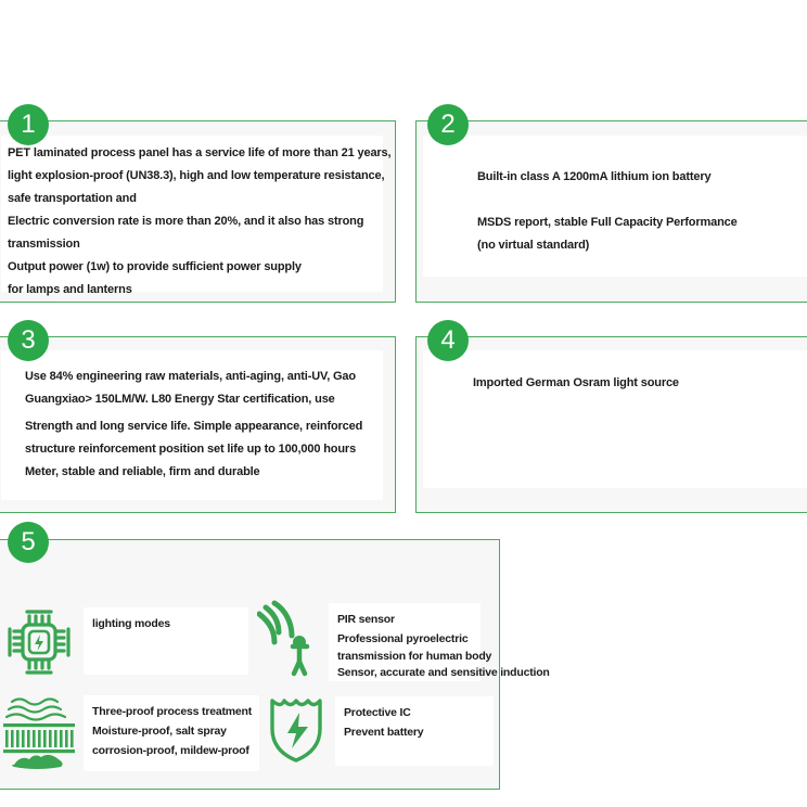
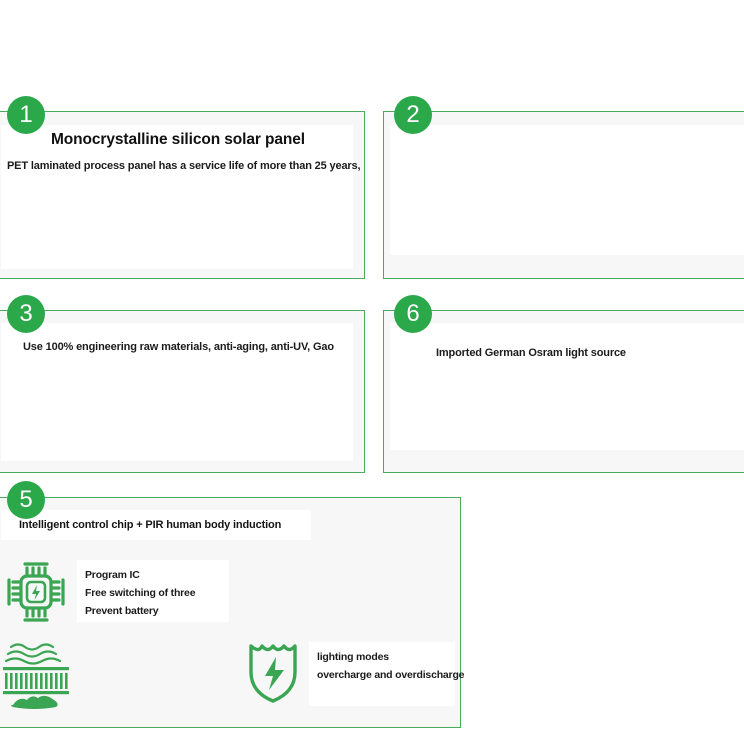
  1
+ Monocrystalline silicon solar panel
- PET laminated process panel has a service life of more than 21 years,
+ PET laminated process panel has a service life of more than 25 years,
- light explosion-proof (UN38.3), high and low temperature resistance,
- safe transportation and
- Electric conversion rate is more than 20%, and it also has strong
- transmission
- Output power (1w) to provide sufficient power supply
- for lamps and lanterns
  2
- Built-in class A 1200mA lithium ion battery
- MSDS report, stable Full Capacity Performance
- (no virtual standard)
  3
- Use 84% engineering raw materials, anti-aging, anti-UV, Gao
+ Use 100% engineering raw materials, anti-aging, anti-UV, Gao
- Guangxiao> 150LM/W. L80 Energy Star certification, use
- Strength and long service life. Simple appearance, reinforced
- structure reinforcement position set life up to 100,000 hours
- Meter, stable and reliable, firm and durable
- 4
+ 6
  Imported German Osram light source
  5
+ Intelligent control chip + PIR human body induction
+ Program IC
+ Free switching of three
- lighting modes
+ Prevent battery
- PIR sensor
- Professional pyroelectric
- transmission for human body
- Sensor, accurate and sensitive induction
- Three-proof process treatment
- Moisture-proof, salt spray
- corrosion-proof, mildew-proof
- Protective IC
- Prevent battery
+ lighting modes
+ overcharge and overdischarge
